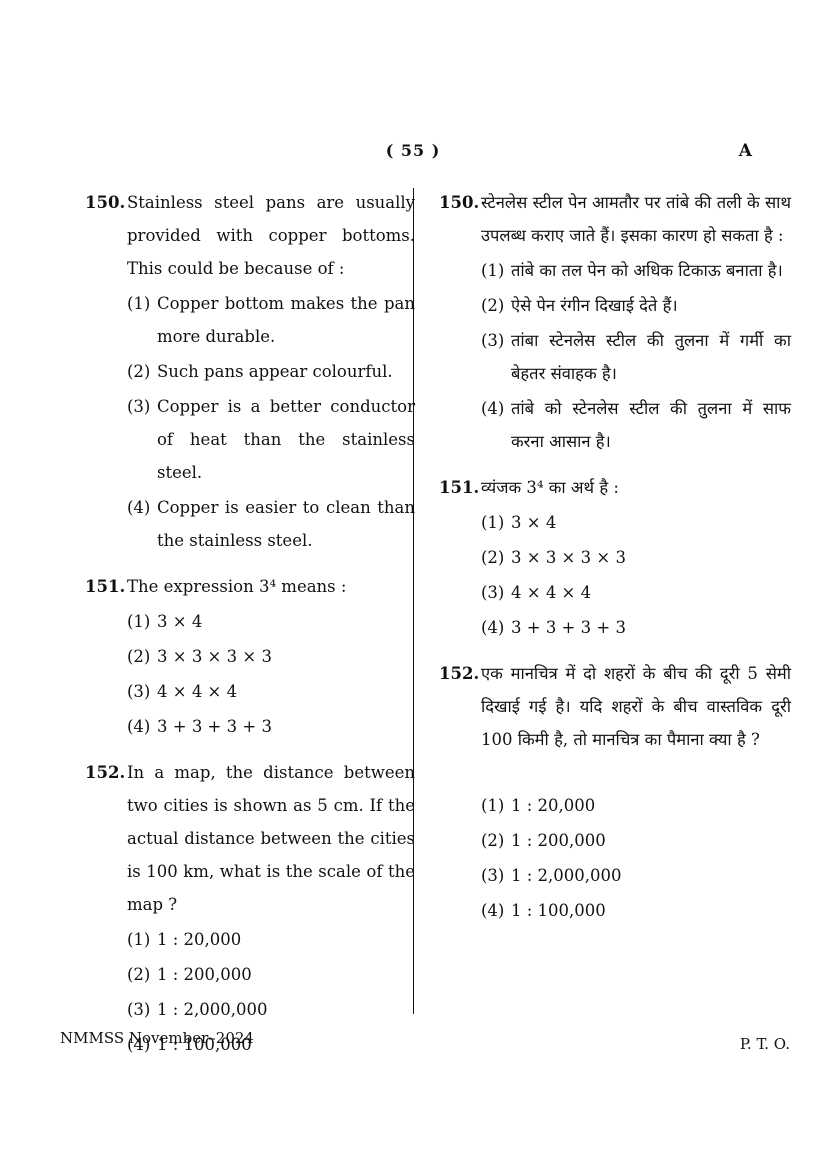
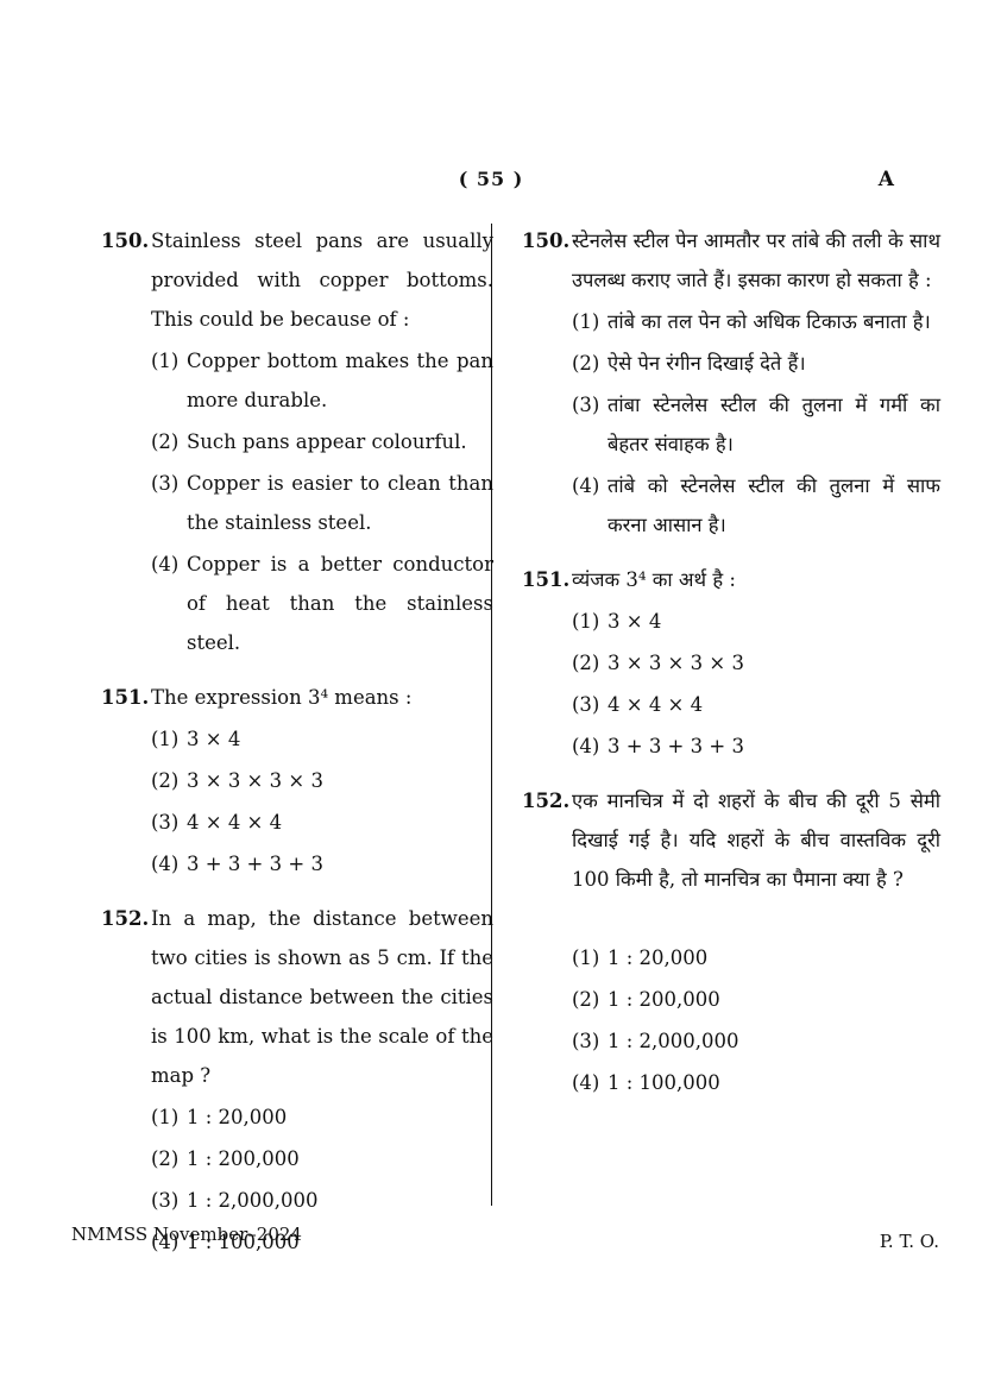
  ( 55 )
  A
  150.
  Stainless steel pans are usually provided with copper bottoms This could be because of :
  (1)
  Copper bottom makes the pan more durable.
  (2)
  Such pans appear colourful.
  (3)
- Copper is a better conductor of heat than the stainless steel.
+ Copper is easier to clean than the stainless steel.
  (4)
- Copper is easier to clean than the stainless steel.
+ Copper is a better conductor of heat than the stainless steel.
  151.
  The expression 3⁴ means :
  (1)
  3 × 4
  (2)
  3 × 3 × 3 × 3
  (3)
  4 × 4 × 4
  (4)
  3 + 3 + 3 + 3
  152.
  In a map, the distance between two cities is shown as 5 cm. If the actual distance between the cities is 100 km, what is the scale of the map ?
  (1)
  1 : 20,000
  (2)
  1 : 200,000
  (3)
  1 : 2,000,000
  (4)
  1 : 100,000
  150.
  स्टेनलेस स्टील पेन आमतौर पर तांबे की तली के साथ उपलब्ध कराए जाते हैं। इसका कारण हो सकता है :
  (1)
  तांबे का तल पेन को अधिक टिकाऊ बनाता है।
  (2)
  ऐसे पेन रंगीन दिखाई देते हैं।
  (3)
  तांबा स्टेनलेस स्टील की तुलना में गर्मी का बेहतर संवाहक है।
  (4)
  तांबे को स्टेनलेस स्टील की तुलना में साफ करना आसान है।
  151.
  व्यंजक 3⁴ का अर्थ है :
  (1)
  3 × 4
  (2)
  3 × 3 × 3 × 3
  (3)
  4 × 4 × 4
  (4)
  3 + 3 + 3 + 3
  152.
  एक मानचित्र में दो शहरों के बीच की दूरी 5 सेमी दिखाई गई है। यदि शहरों के बीच वास्तविक दूरी 100 किमी है, तो मानचित्र का पैमाना क्या है ?
  (1)
  1 : 20,000
  (2)
  1 : 200,000
  (3)
  1 : 2,000,000
  (4)
  1 : 100,000
  NMMSS November–2024
  P. T. O.
